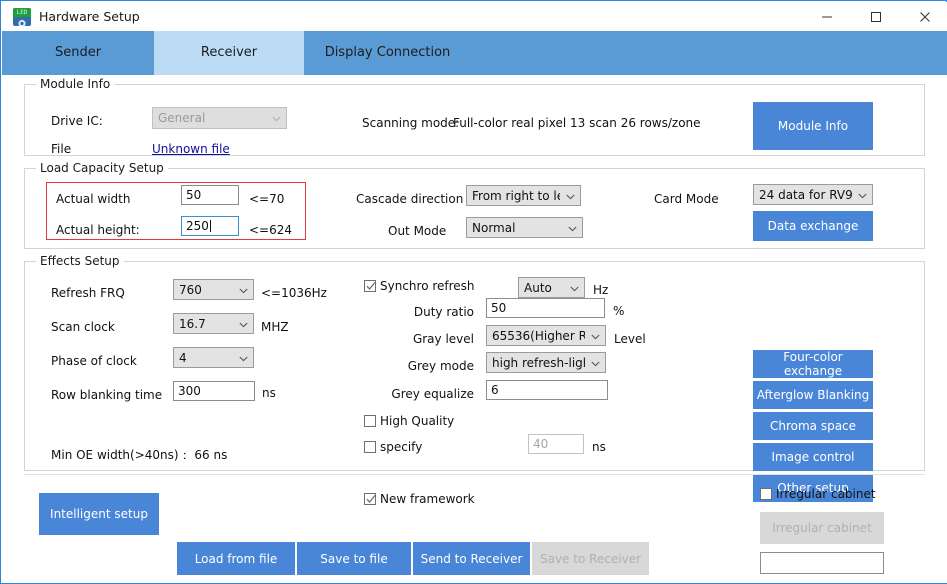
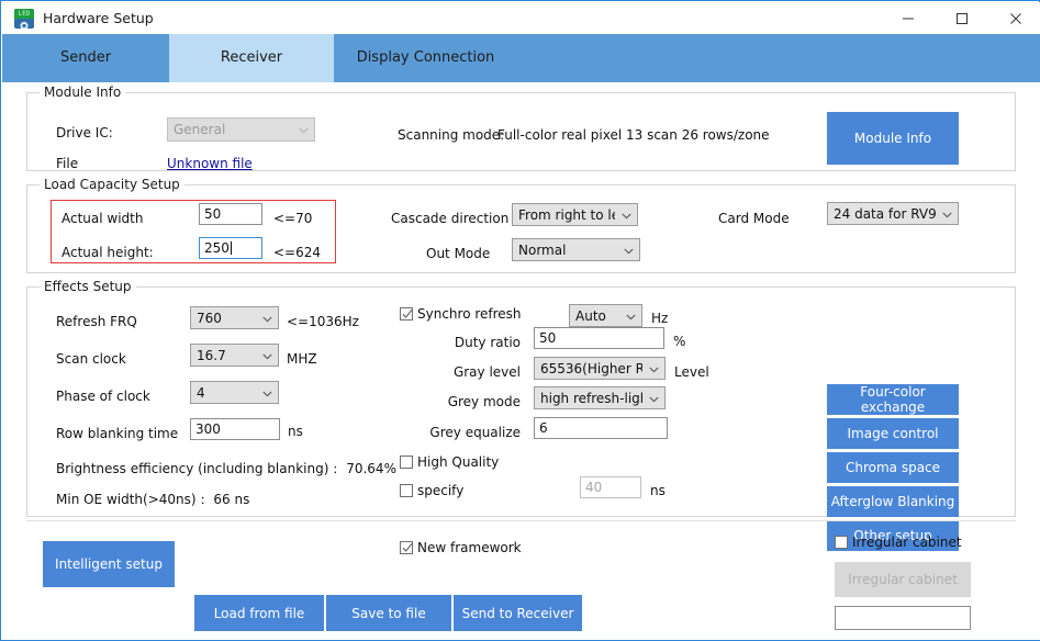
  Hardware Setup
  Sender
  Receiver
  Display Connection
  Module Info
  Drive IC:
  General
  File
  Unknown file
  Scanning mode:
  Full-color real pixel 13 scan 26 rows/zone
  Module Info
  Load Capacity Setup
  Actual width
  50
  <=70
  Actual height:
  250
  <=624
  Cascade direction
  From right to l
  Out Mode
  Normal
  Card Mode
  24 data for RV9
- Data exchange
  Effects Setup
  Refresh FRQ
  760
  <=1036Hz
  Scan clock
  16.7
  MHZ
  Phase of clock
  4
  Row blanking time
  300
  ns
+ Brightness efficiency (including blanking)： 70.64%
  Min OE width(>40ns)： 66 ns
  Synchro refresh
  Auto
  Hz
  Duty ratio
  50
  %
  Gray level
  65536(Higher R
  Level
  Grey mode
  high refresh-lig
  Grey equalize
  6
  High Quality
  specify
  40
  ns
  Four-color exchange
- Afterglow Blanking
+ Image control
  Chroma space
- Image control
+ Afterglow Blanking
  Other setup
  Intelligent setup
  New framework
  Irregular cabinet
  Irregular cabinet
  Load from file
  Save to file
  Send to Receiver
- Save to Receiver
